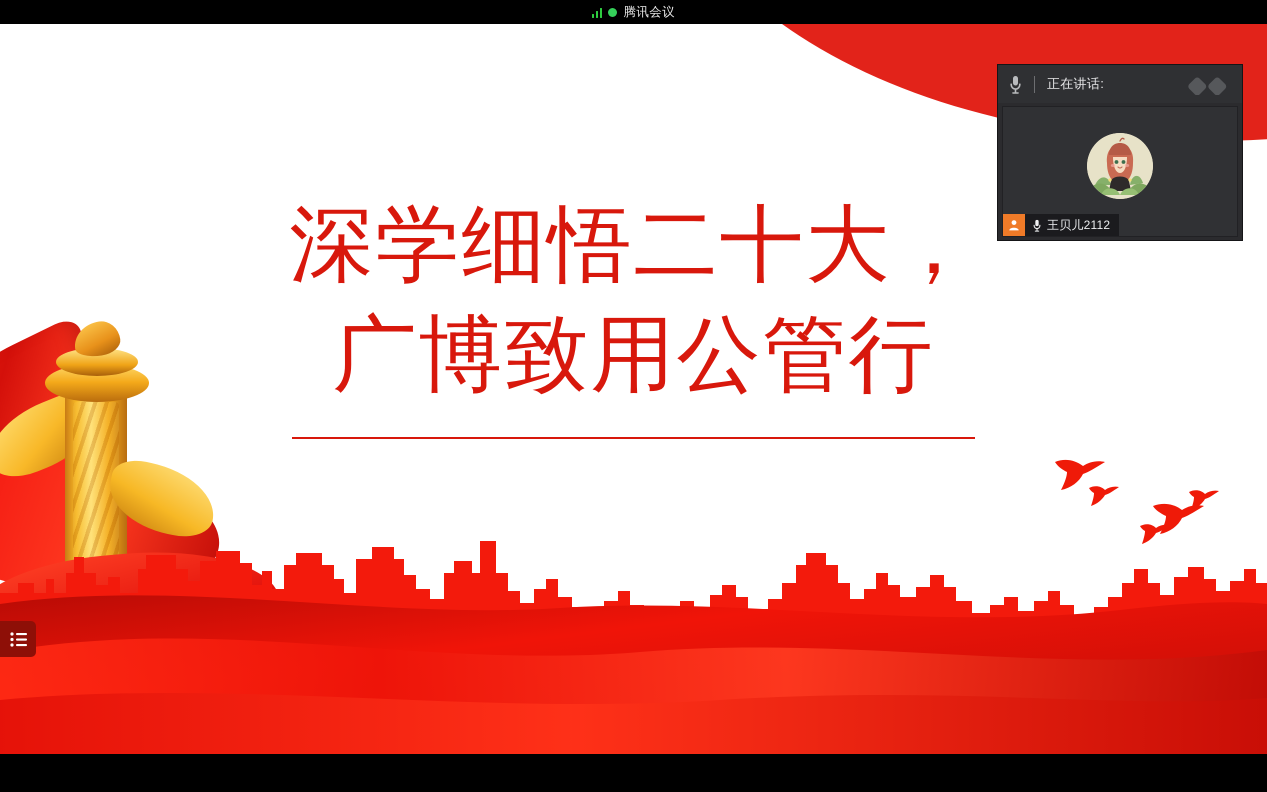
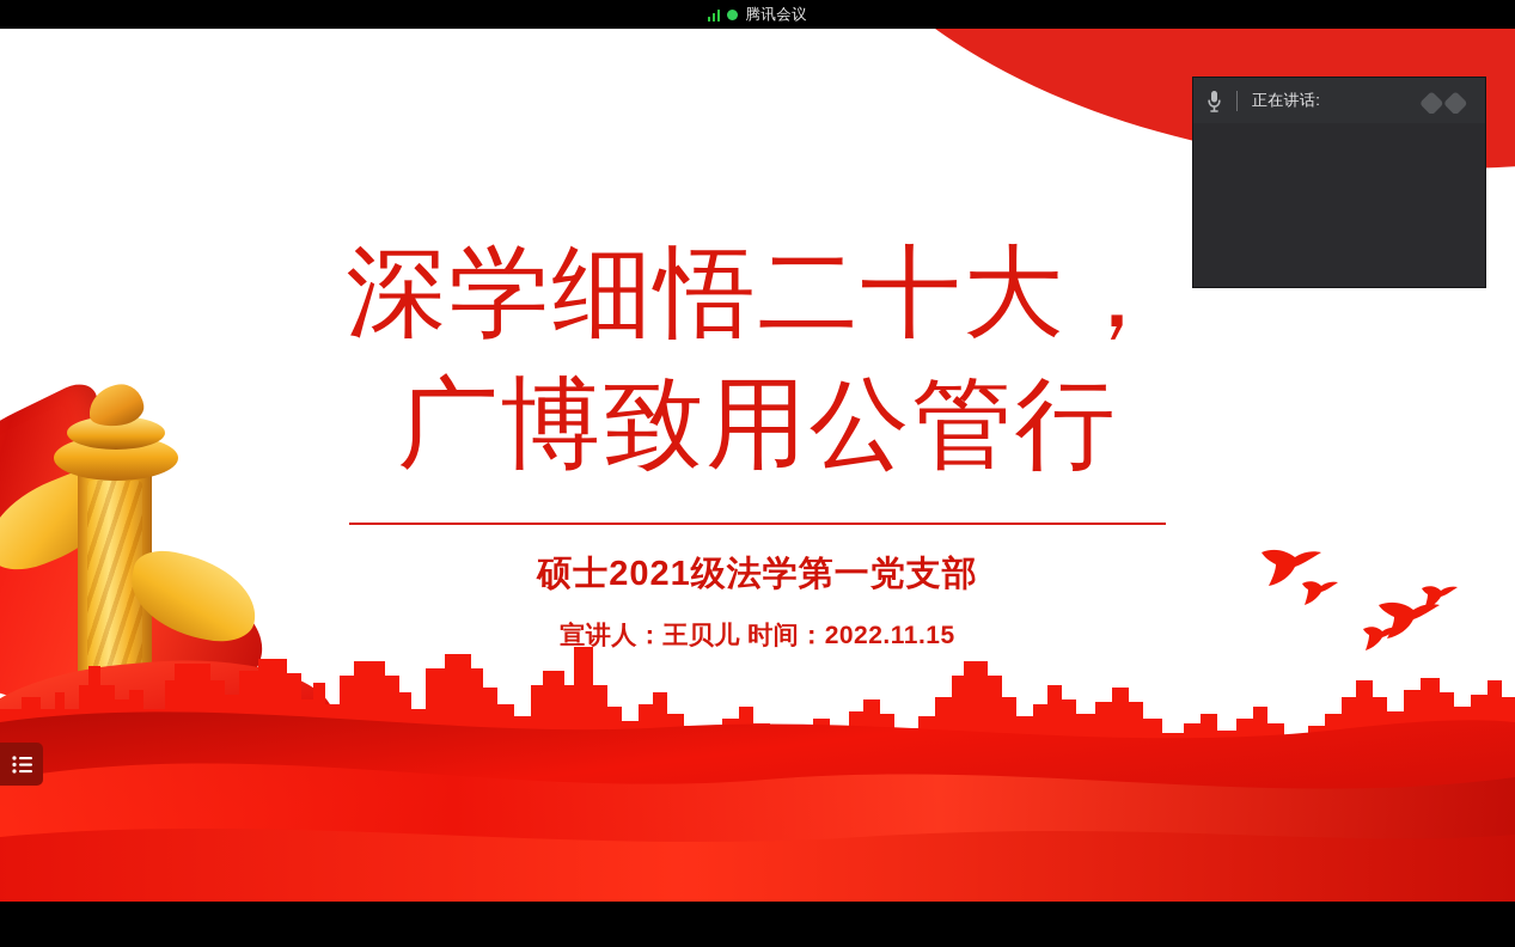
  腾讯会议
  深学细悟二十大，
  广博致用公管行
+ 硕士2021级法学第一党支部
+ 宣讲人：王贝儿 时间：2022.11.15
  正在讲话:
- 王贝儿2112
